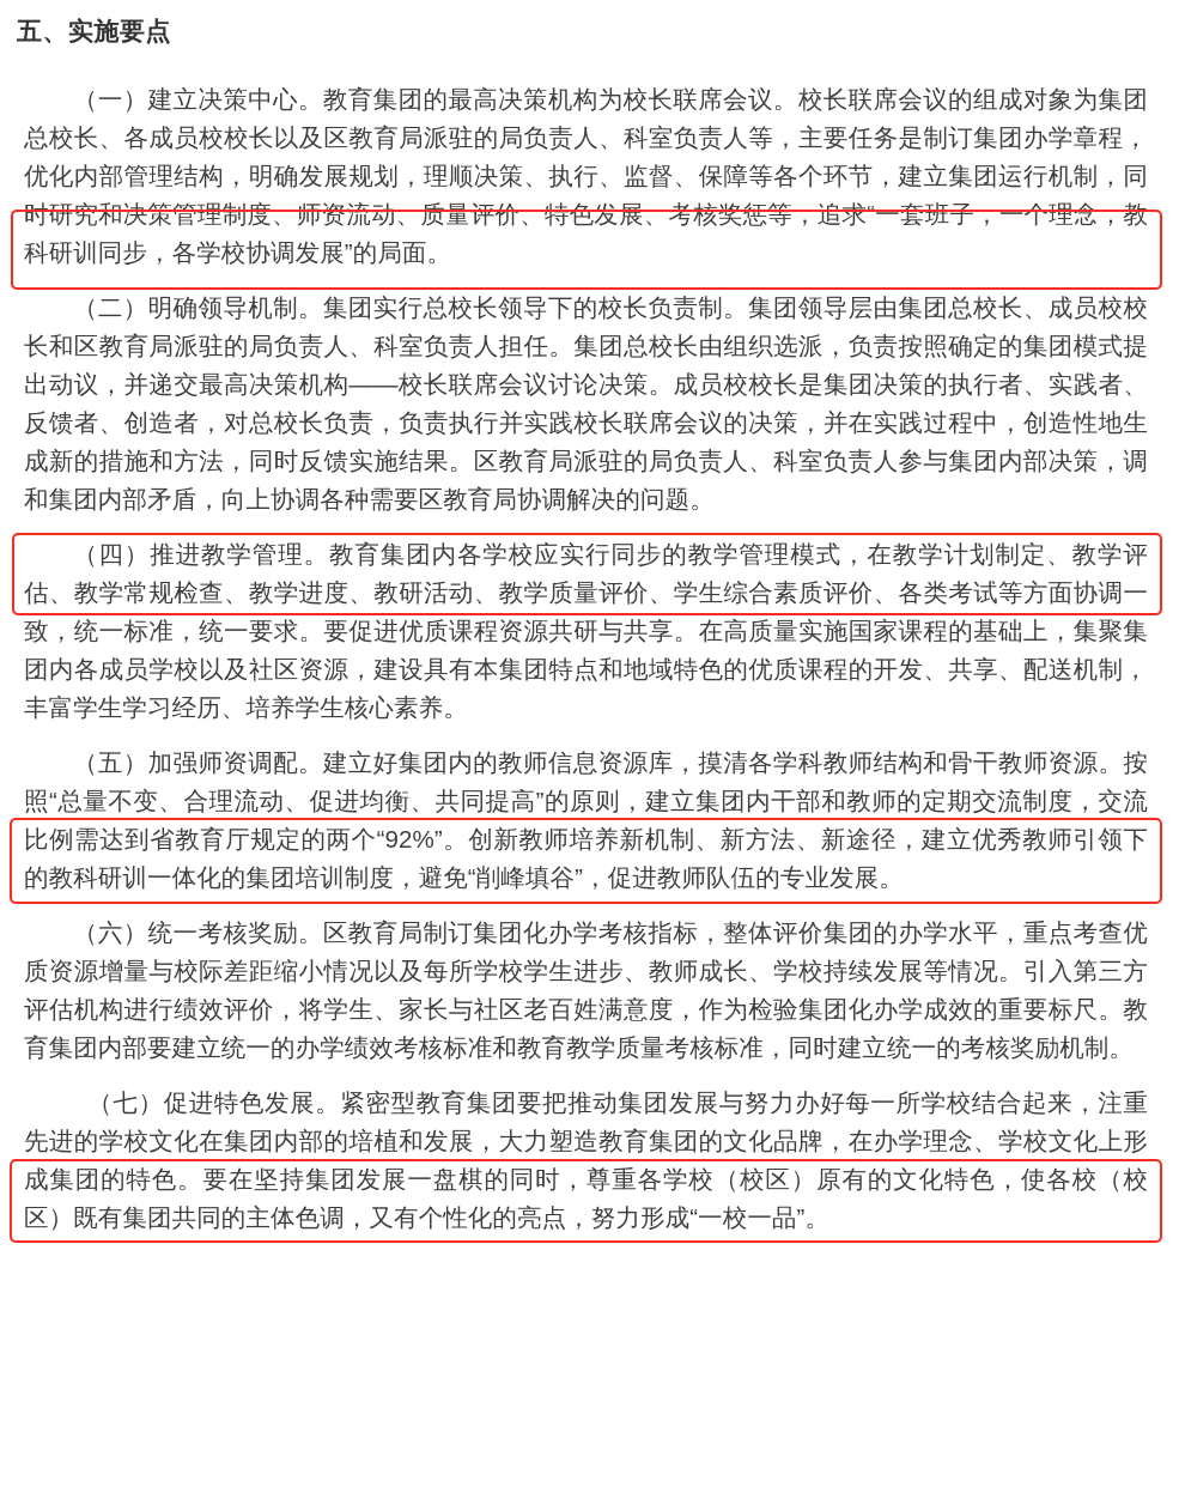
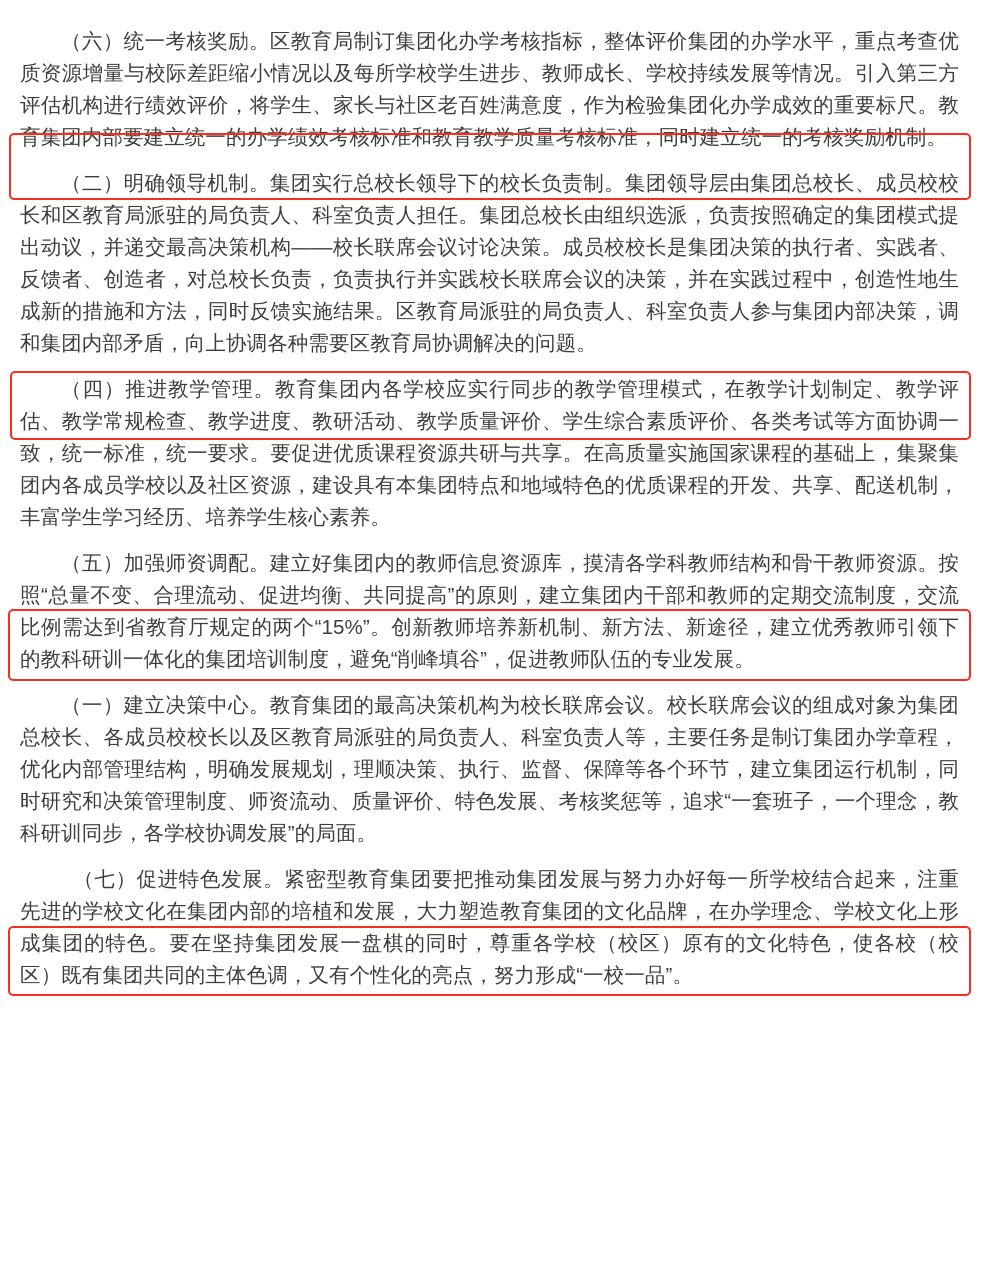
- 五、实施要点
- （一）建立决策中心。教育集团的最高决策机构为校长联席会议。校长联席会议的组成对象为集团总校长、各成员校校长以及区教育局派驻的局负责人、科室负责人等，主要任务是制订集团办学章程，优化内部管理结构，明确发展规划，理顺决策、执行、监督、保障等各个环节，建立集团运行机制，同时研究和决策管理制度、师资流动、质量评价、特色发展、考核奖惩等，追求“一套班子，一个理念，教科研训同步，各学校协调发展”的局面。
+ （六）统一考核奖励。区教育局制订集团化办学考核指标，整体评价集团的办学水平，重点考查优质资源增量与校际差距缩小情况以及每所学校学生进步、教师成长、学校持续发展等情况。引入第三方评估机构进行绩效评价，将学生、家长与社区老百姓满意度，作为检验集团化办学成效的重要标尺。教育集团内部要建立统一的办学绩效考核标准和教育教学质量考核标准，同时建立统一的考核奖励机制。
  （二）明确领导机制。集团实行总校长领导下的校长负责制。集团领导层由集团总校长、成员校校长和区教育局派驻的局负责人、科室负责人担任。集团总校长由组织选派，负责按照确定的集团模式提出动议，并递交最高决策机构——校长联席会议讨论决策。成员校校长是集团决策的执行者、实践者、反馈者、创造者，对总校长负责，负责执行并实践校长联席会议的决策，并在实践过程中，创造性地生成新的措施和方法，同时反馈实施结果。区教育局派驻的局负责人、科室负责人参与集团内部决策，调和集团内部矛盾，向上协调各种需要区教育局协调解决的问题。
  （四）推进教学管理。教育集团内各学校应实行同步的教学管理模式，在教学计划制定、教学评估、教学常规检查、教学进度、教研活动、教学质量评价、学生综合素质评价、各类考试等方面协调一致，统一标准，统一要求。要促进优质课程资源共研与共享。在高质量实施国家课程的基础上，集聚集团内各成员学校以及社区资源，建设具有本集团特点和地域特色的优质课程的开发、共享、配送机制，丰富学生学习经历、培养学生核心素养。
- （五）加强师资调配。建立好集团内的教师信息资源库，摸清各学科教师结构和骨干教师资源。按照“总量不变、合理流动、促进均衡、共同提高”的原则，建立集团内干部和教师的定期交流制度，交流比例需达到省教育厅规定的两个“92%”。创新教师培养新机制、新方法、新途径，建立优秀教师引领下的教科研训一体化的集团培训制度，避免“削峰填谷”，促进教师队伍的专业发展。
+ （五）加强师资调配。建立好集团内的教师信息资源库，摸清各学科教师结构和骨干教师资源。按照“总量不变、合理流动、促进均衡、共同提高”的原则，建立集团内干部和教师的定期交流制度，交流比例需达到省教育厅规定的两个“15%”。创新教师培养新机制、新方法、新途径，建立优秀教师引领下的教科研训一体化的集团培训制度，避免“削峰填谷”，促进教师队伍的专业发展。
- （六）统一考核奖励。区教育局制订集团化办学考核指标，整体评价集团的办学水平，重点考查优质资源增量与校际差距缩小情况以及每所学校学生进步、教师成长、学校持续发展等情况。引入第三方评估机构进行绩效评价，将学生、家长与社区老百姓满意度，作为检验集团化办学成效的重要标尺。教育集团内部要建立统一的办学绩效考核标准和教育教学质量考核标准，同时建立统一的考核奖励机制。
+ （一）建立决策中心。教育集团的最高决策机构为校长联席会议。校长联席会议的组成对象为集团总校长、各成员校校长以及区教育局派驻的局负责人、科室负责人等，主要任务是制订集团办学章程，优化内部管理结构，明确发展规划，理顺决策、执行、监督、保障等各个环节，建立集团运行机制，同时研究和决策管理制度、师资流动、质量评价、特色发展、考核奖惩等，追求“一套班子，一个理念，教科研训同步，各学校协调发展”的局面。
  （七）促进特色发展。紧密型教育集团要把推动集团发展与努力办好每一所学校结合起来，注重先进的学校文化在集团内部的培植和发展，大力塑造教育集团的文化品牌，在办学理念、学校文化上形成集团的特色。要在坚持集团发展一盘棋的同时，尊重各学校（校区）原有的文化特色，使各校（校区）既有集团共同的主体色调，又有个性化的亮点，努力形成“一校一品”。
